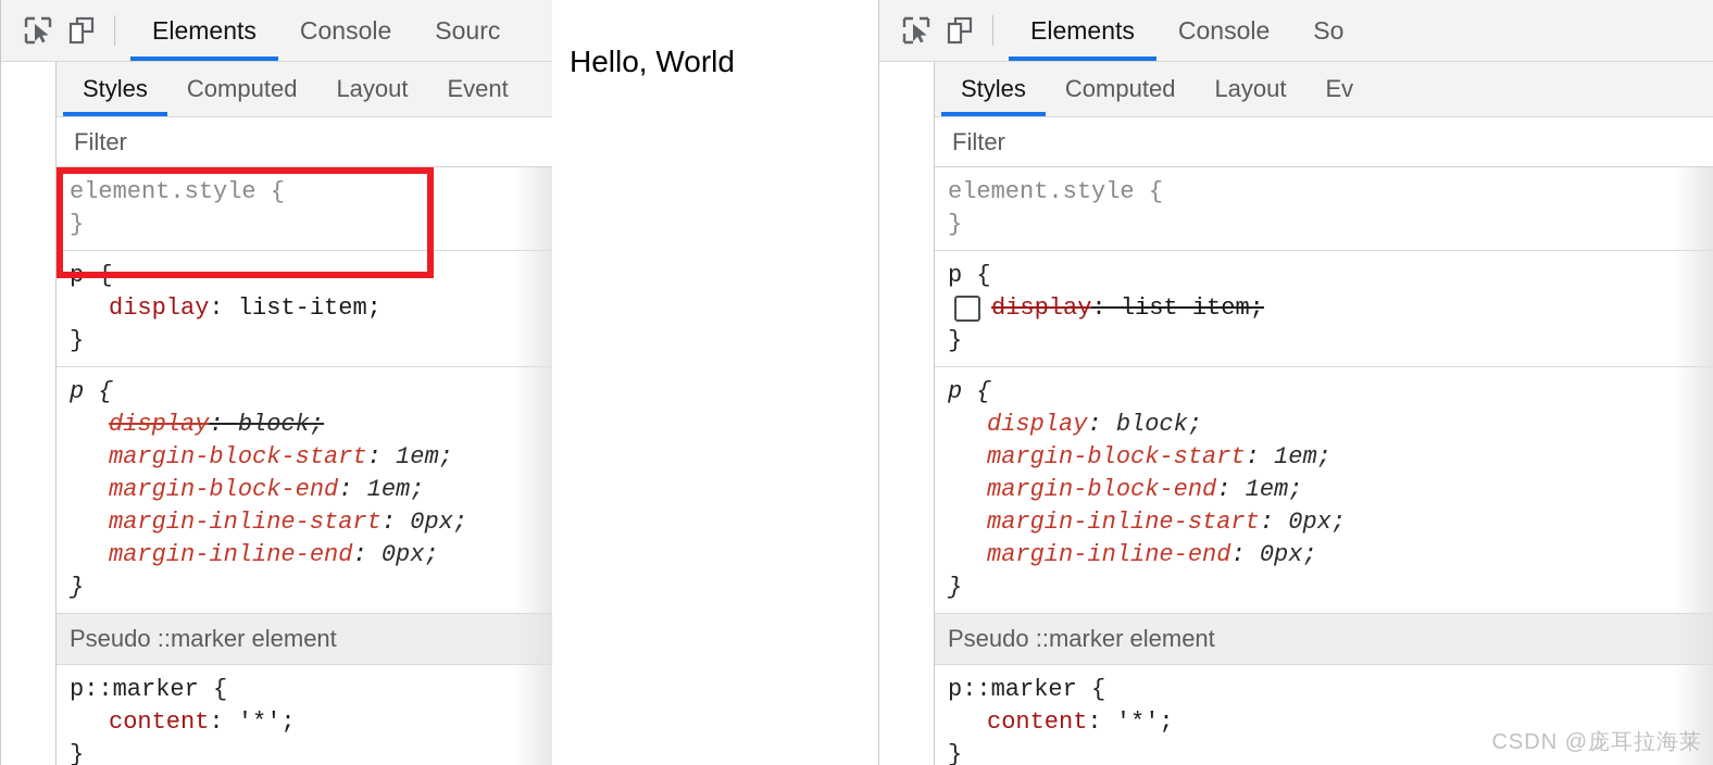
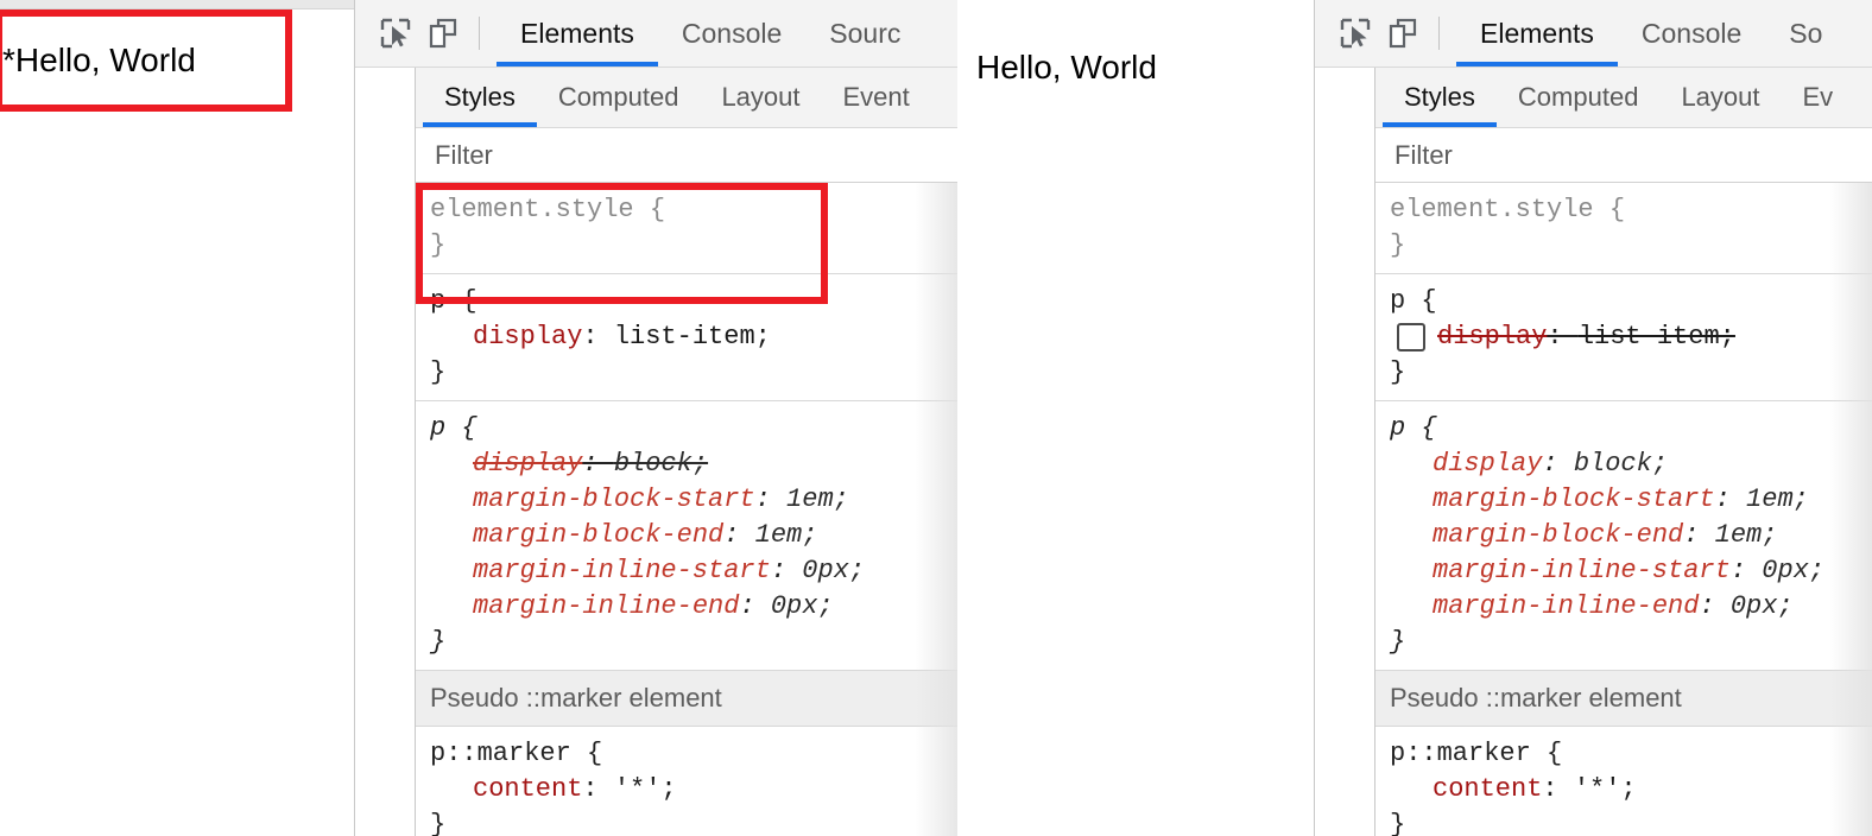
+ *Hello, World
  Elements
  Console
  Sourc
  Styles
  Computed
  Layout
  Event
  Filter
  element.style {
  }
  p {
  display: list-item;
  }
  p {
  display: block;
  margin-block-start: 1em;
  margin-block-end: 1em;
  margin-inline-start: 0px;
  margin-inline-end: 0px;
  }
  Pseudo ::marker element
  p::marker {
  content: '*';
  }
  Hello, World
  Elements
  Console
  So
  Styles
  Computed
  Layout
  Ev
  Filter
  element.style {
  }
  p {
  display: list-item;
  }
  p {
  display: block;
  margin-block-start: 1em;
  margin-block-end: 1em;
  margin-inline-start: 0px;
  margin-inline-end: 0px;
  }
  Pseudo ::marker element
  p::marker {
  content: '*';
  }
- CSDN @庞耳拉海莱
